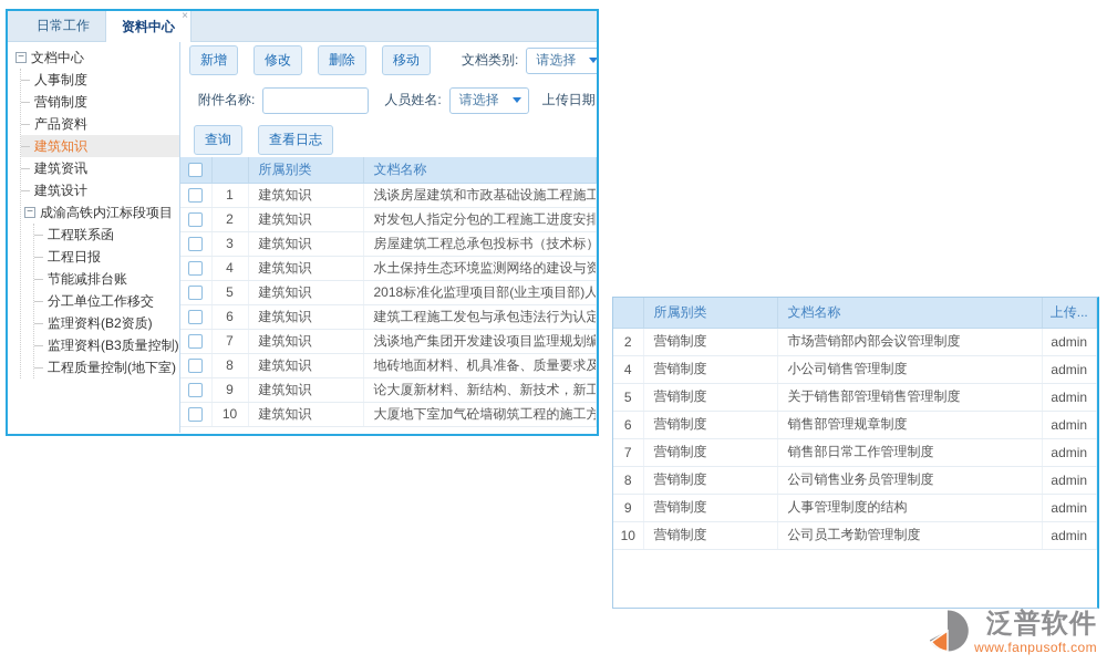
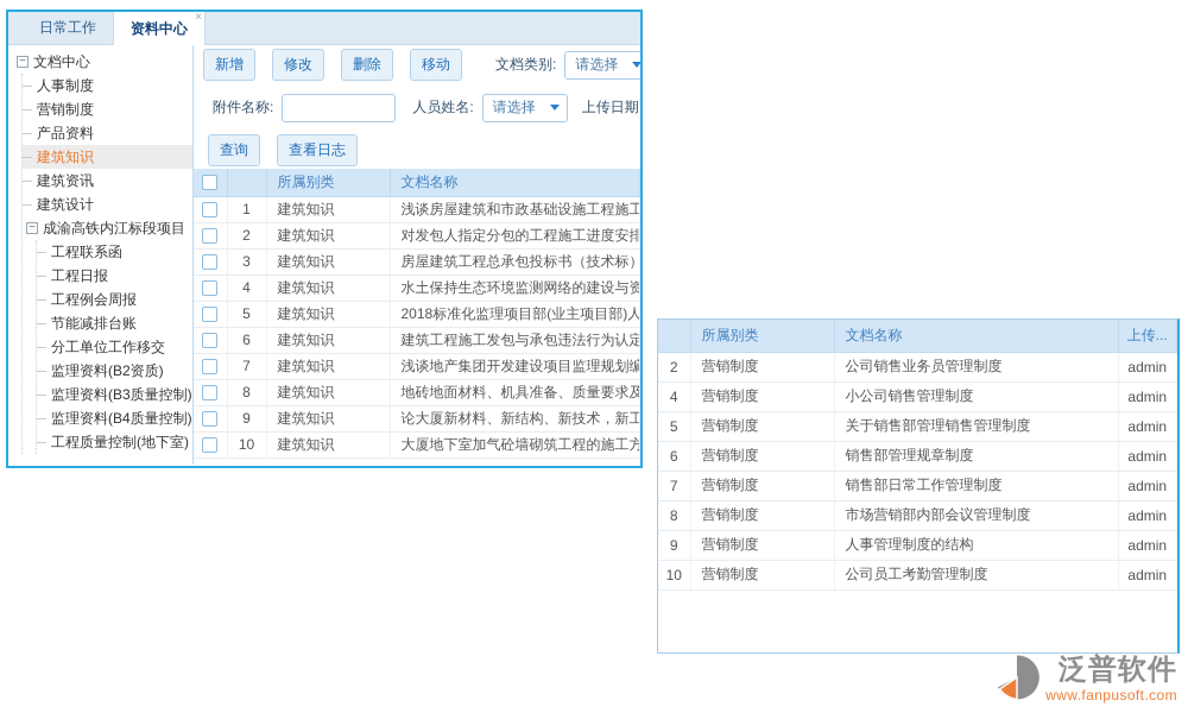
  日常工作
  资料中心
  ×
  −
  文档中心
  人事制度
  营销制度
  产品资料
  建筑知识
  建筑资讯
  建筑设计
  −
  成渝高铁内江标段项目
  工程联系函
  工程日报
+ 工程例会周报
  节能减排台账
  分工单位工作移交
  监理资料(B2资质)
  监理资料(B3质量控制)
+ 监理资料(B4质量控制)
  工程质量控制(地下室)
  新增
  修改
  删除
  移动
  文档类别:
  请选择
  附件名称:
  人员姓名:
  请选择
  上传日期
  查询
  查看日志
  		所属别类	文档名称
  	1	建筑知识	浅谈房屋建筑和市政基础设施工程施工
  	2	建筑知识	对发包人指定分包的工程施工进度安排
  	3	建筑知识	房屋建筑工程总承包投标书（技术标）
  	4	建筑知识	水土保持生态环境监测网络的建设与资
  	5	建筑知识	2018标准化监理项目部(业主项目部)人
  	6	建筑知识	建筑工程施工发包与承包违法行为认定
  	7	建筑知识	浅谈地产集团开发建设项目监理规划编
  	8	建筑知识	地砖地面材料、机具准备、质量要求及
  	9	建筑知识	论大厦新材料、新结构、新技术，新工
  	10	建筑知识	大厦地下室加气砼墙砌筑工程的施工方
  	所属别类	文档名称	上传...
- 2	营销制度	市场营销部内部会议管理制度	admin
+ 2	营销制度	公司销售业务员管理制度	admin
  4	营销制度	小公司销售管理制度	admin
  5	营销制度	关于销售部管理销售管理制度	admin
  6	营销制度	销售部管理规章制度	admin
  7	营销制度	销售部日常工作管理制度	admin
- 8	营销制度	公司销售业务员管理制度	admin
+ 8	营销制度	市场营销部内部会议管理制度	admin
  9	营销制度	人事管理制度的结构	admin
  10	营销制度	公司员工考勤管理制度	admin
  泛普软件
  www.fanpusoft.com
